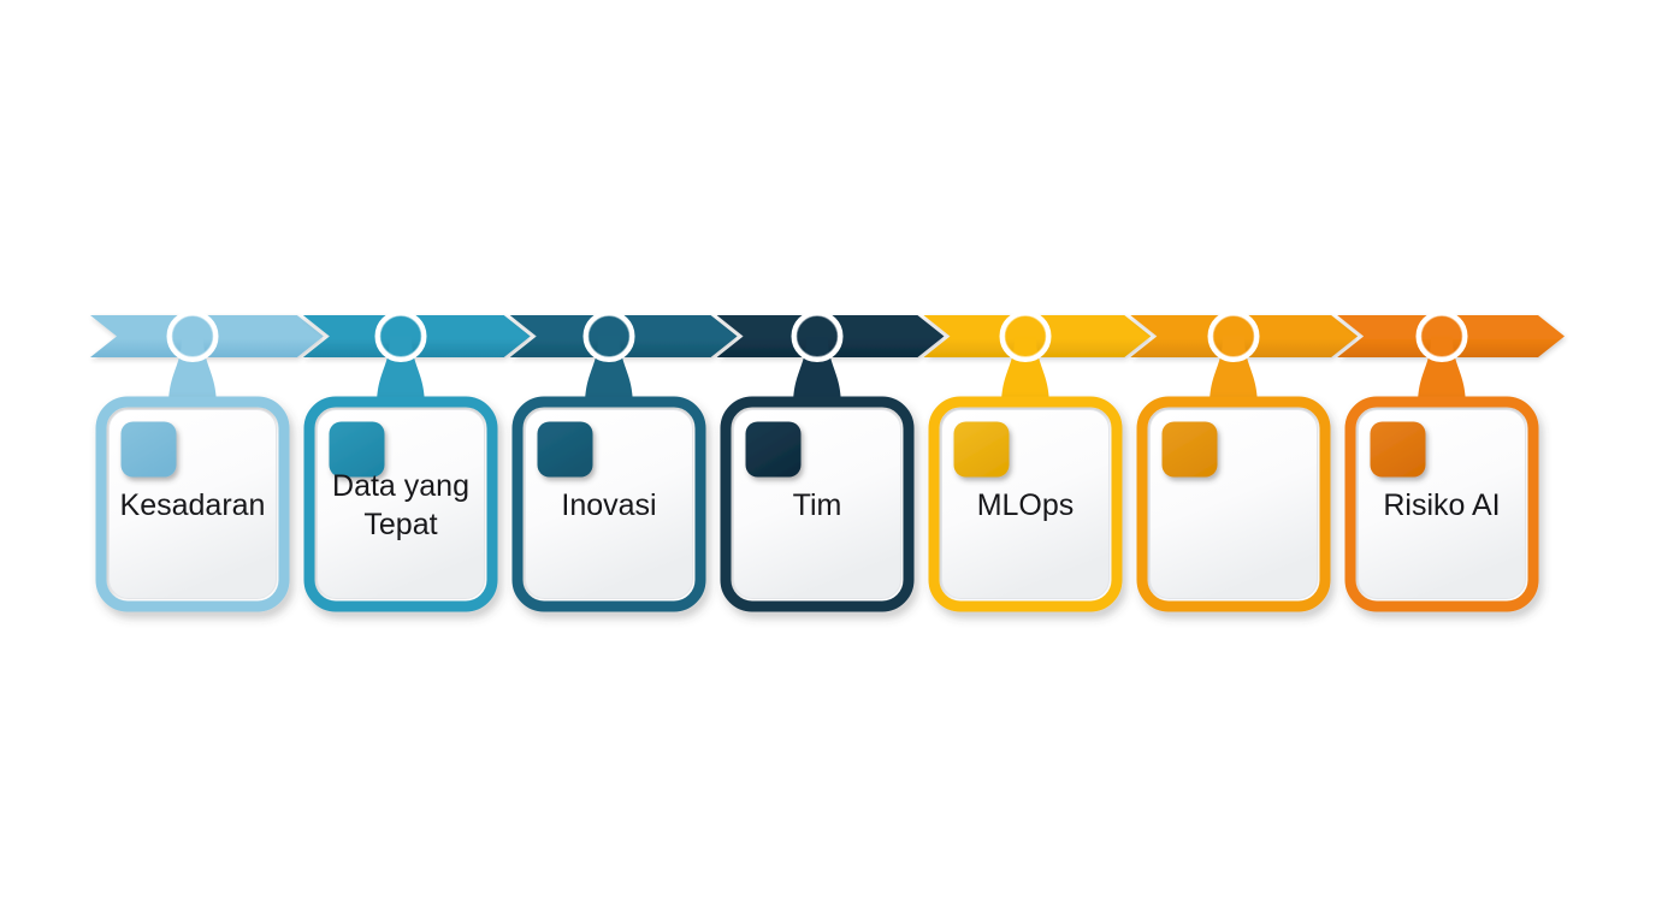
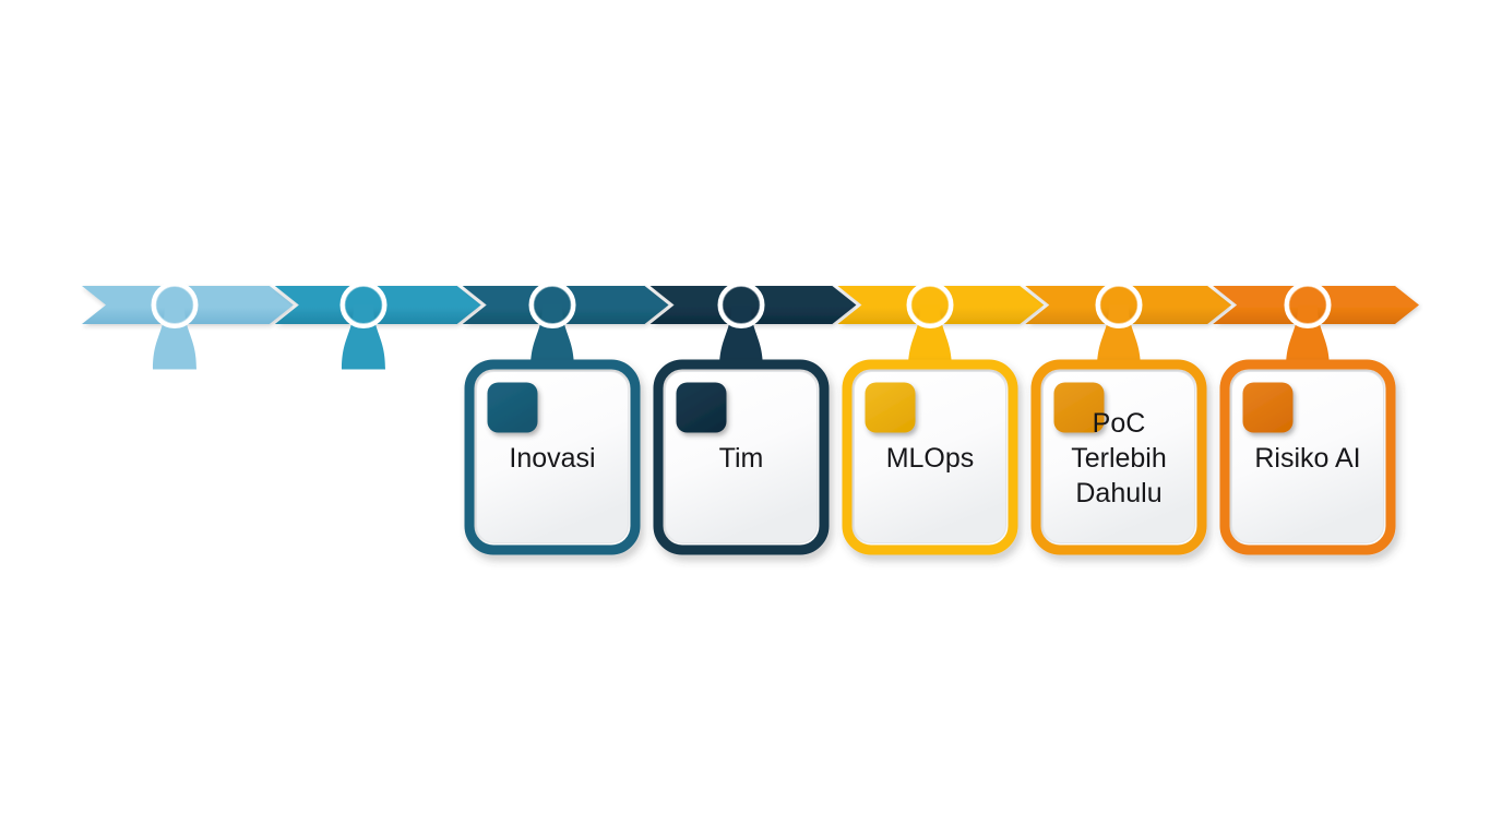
- Kesadaran
- Data yang Tepat
  Inovasi
  Tim
  MLOps
+ PoC Terlebih Dahulu
  Risiko AI
